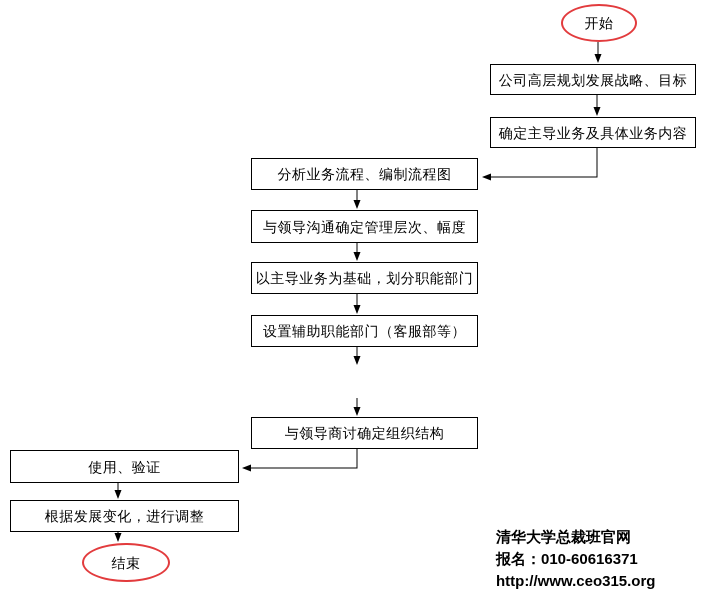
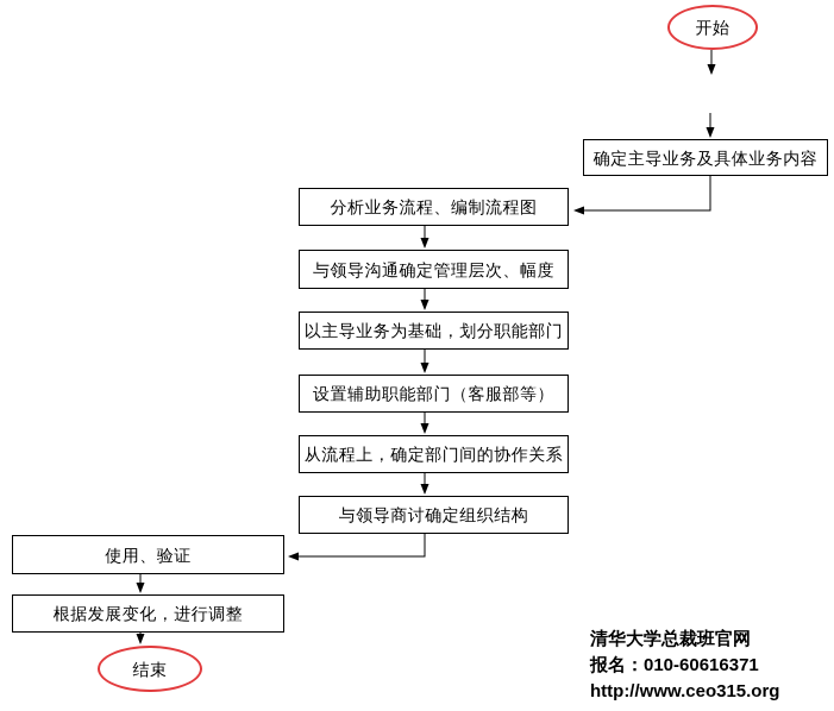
  开始
- 公司高层规划发展战略、目标
  确定主导业务及具体业务内容
  分析业务流程、编制流程图
  与领导沟通确定管理层次、幅度
  以主导业务为基础，划分职能部门
  设置辅助职能部门（客服部等）
+ 从流程上，确定部门间的协作关系
  与领导商讨确定组织结构
  使用、验证
  根据发展变化，进行调整
  结束
  清华大学总裁班官网
  报名：010-60616371
  http://www.ceo315.org
